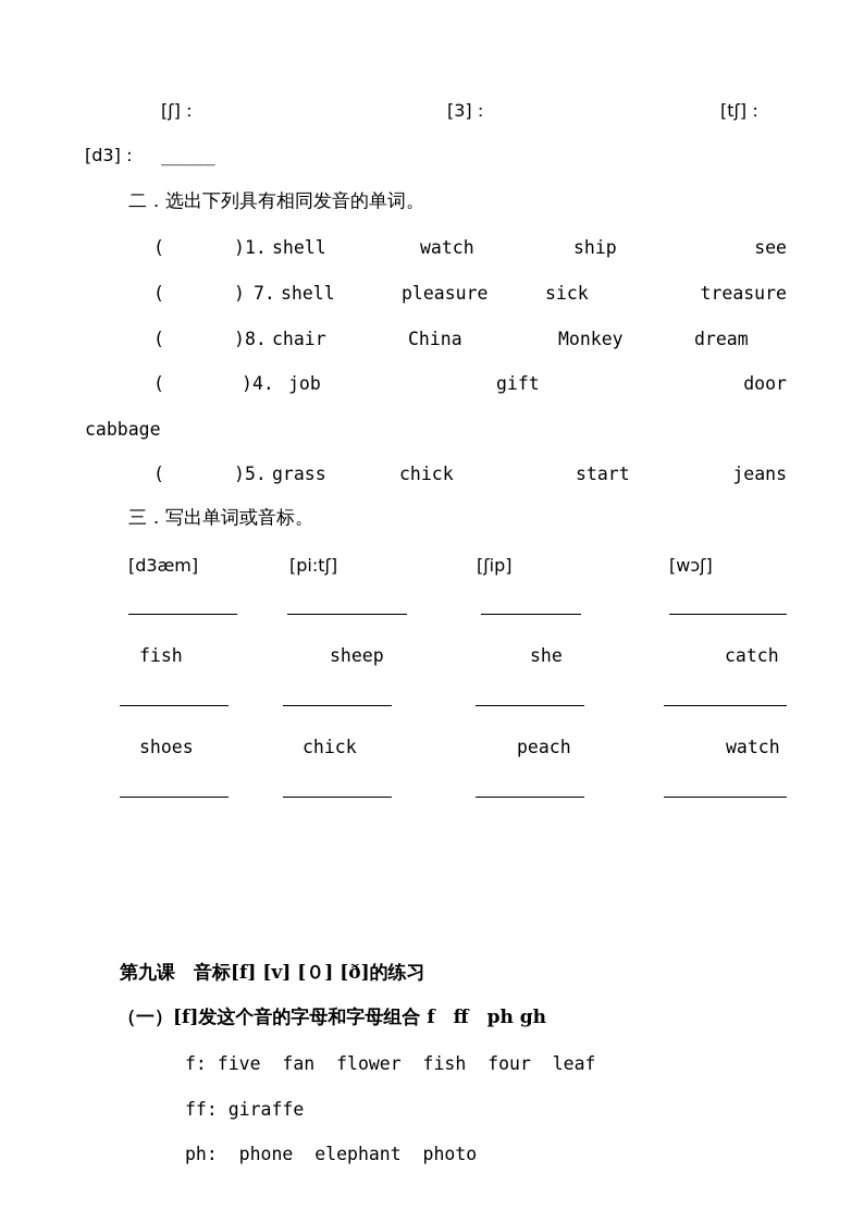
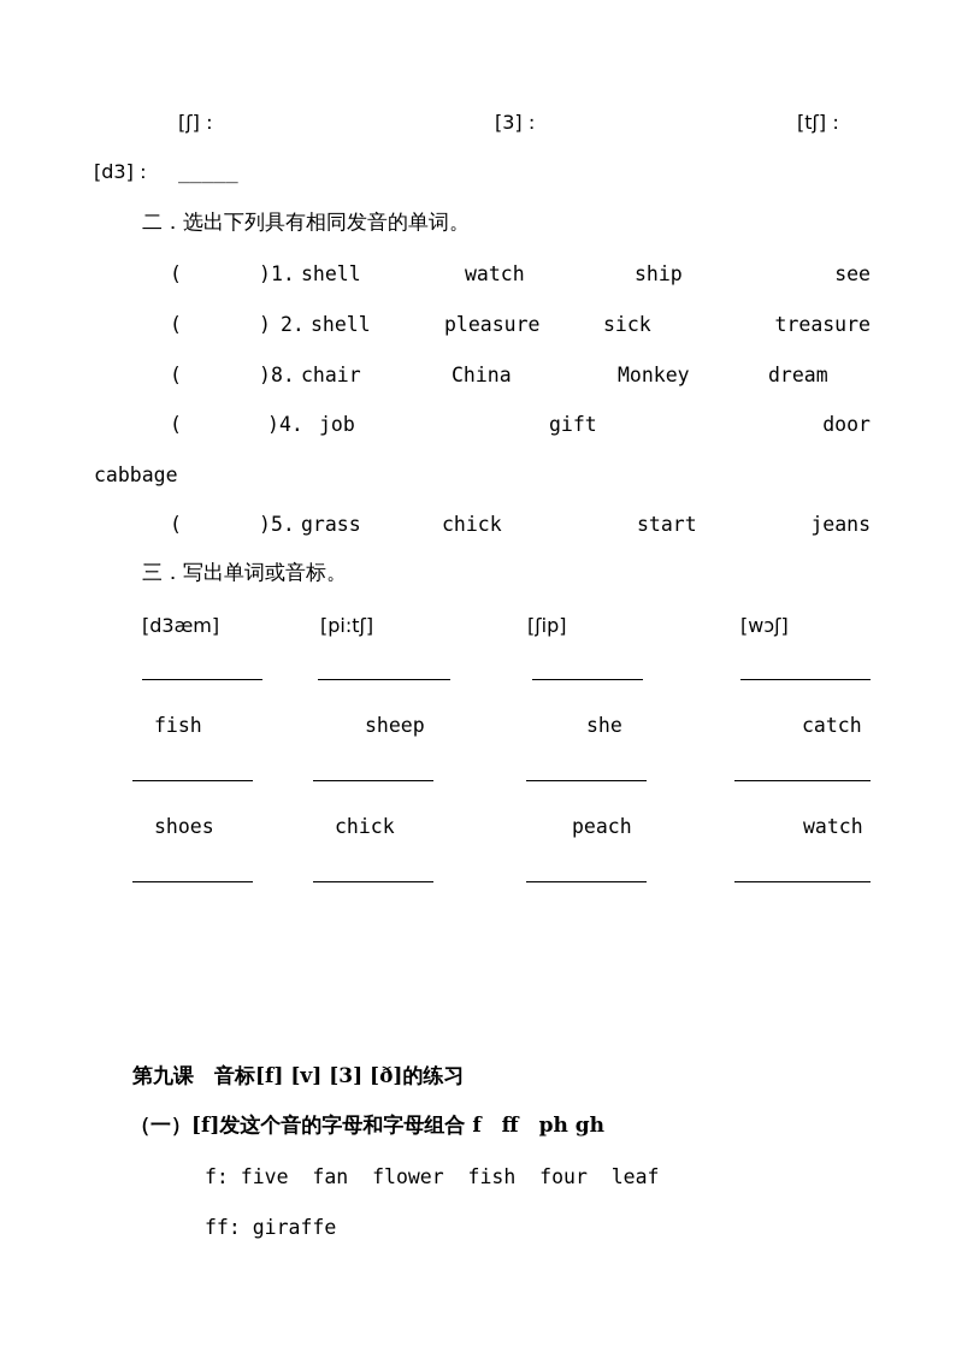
  [ʃ]：
  [3]：
  [tʃ]：
  [d3]：
  _____
  二．选出下列具有相同发音的单词。
  (
  )
  1.
  shell
  watch
  ship
  see
  (
  )
- 7.
+ 2.
  shell
  pleasure
  sick
  treasure
  (
  )
  8.
  chair
  China
  Monkey
  dream
  (
  )
  4.
  job
  gift
  door
  cabbage
  (
  )
  5.
  grass
  chick
  start
  jeans
  三．写出单词或音标。
  [d3æm]
  fish
  shoes
  [pi:tʃ]
  sheep
  chick
  [ʃip]
  she
  peach
  [wɔʃ]
  catch
  watch
- 第九课 音标[f] [v] [０] [ð]的练习
+ 第九课 音标[f] [v] [3] [ð]的练习
  （一）[f]发这个音的字母和字母组合 f ff ph gh
  f: five fan flower fish four leaf
  ff: giraffe
- ph: phone elephant photo
